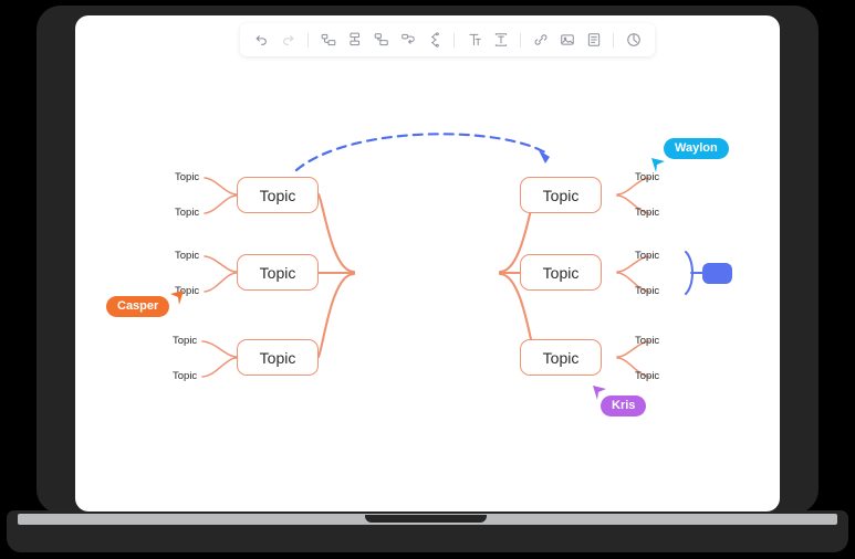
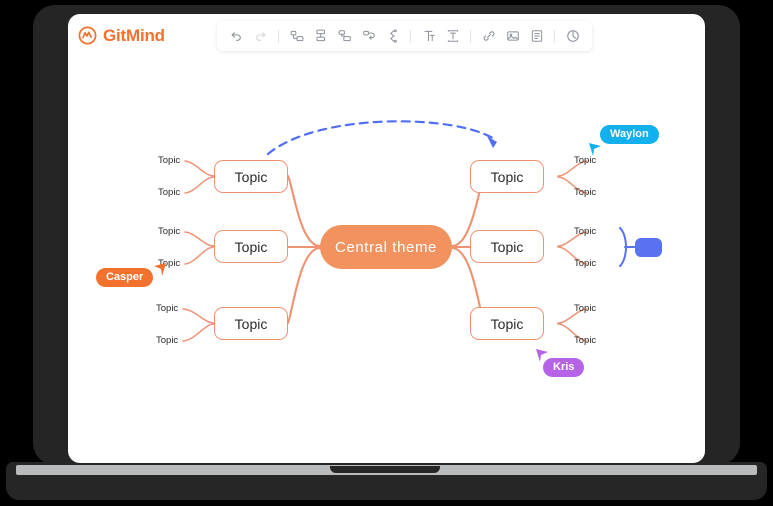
+ GitMind
+ Central theme
  Topic
  Topic
  Topic
  Topic
  Topic
  Topic
  Topic
  Topic
  Topic
  Tpic
  Topic
  Topic
  Topic
  Topic
  Topic
  Topic
  Topic
  Topic
  Waylon
  Casper
  Kris
